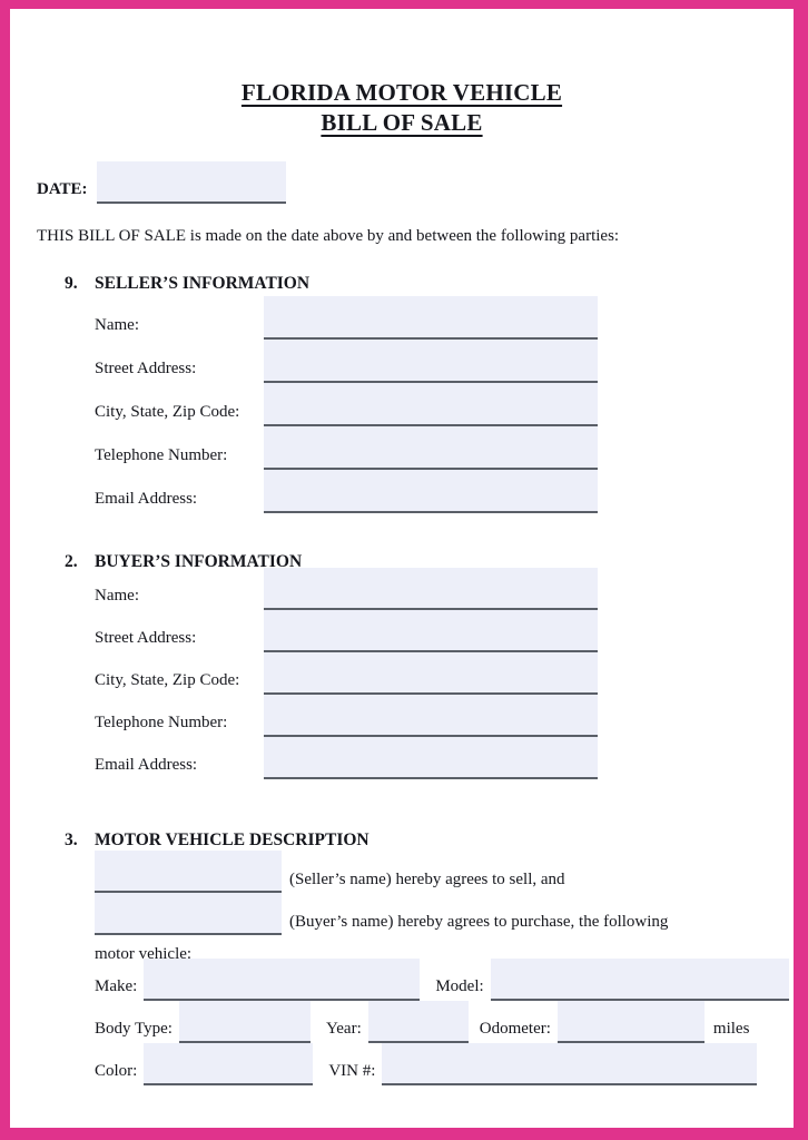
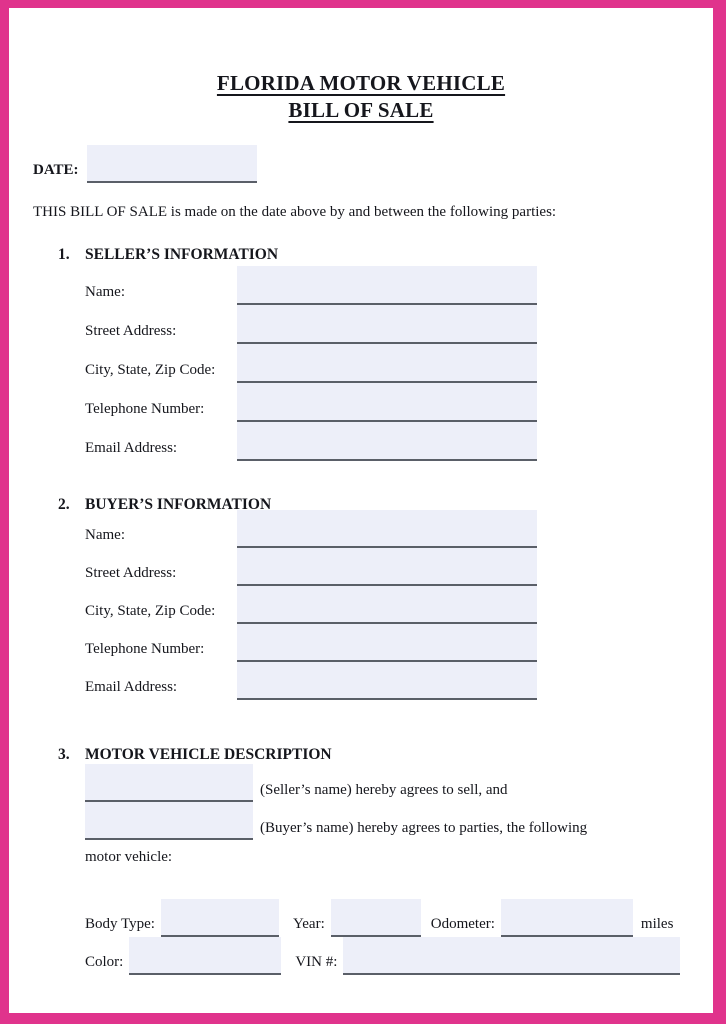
  FLORIDA MOTOR VEHICLE
  BILL OF SALE
  DATE:
  THIS BILL OF SALE is made on the date above by and between the following parties:
- 9.
+ 1.
  SELLER’S INFORMATION
  Name:
  Street Address:
  City, State, Zip Code:
  Telephone Number:
  Email Address:
  2.
  BUYER’S INFORMATION
  Name:
  Street Address:
  City, State, Zip Code:
  Telephone Number:
  Email Address:
  3.
  MOTOR VEHICLE DESCRIPTION
  (Seller’s name) hereby agrees to sell, and
- (Buyer’s name) hereby agrees to purchase, the following
+ (Buyer’s name) hereby agrees to parties, the following
  motor vehicle:
- Make:
- Model:
  Body Type:
  Year:
  Odometer:
  miles
  Color:
  VIN #:
